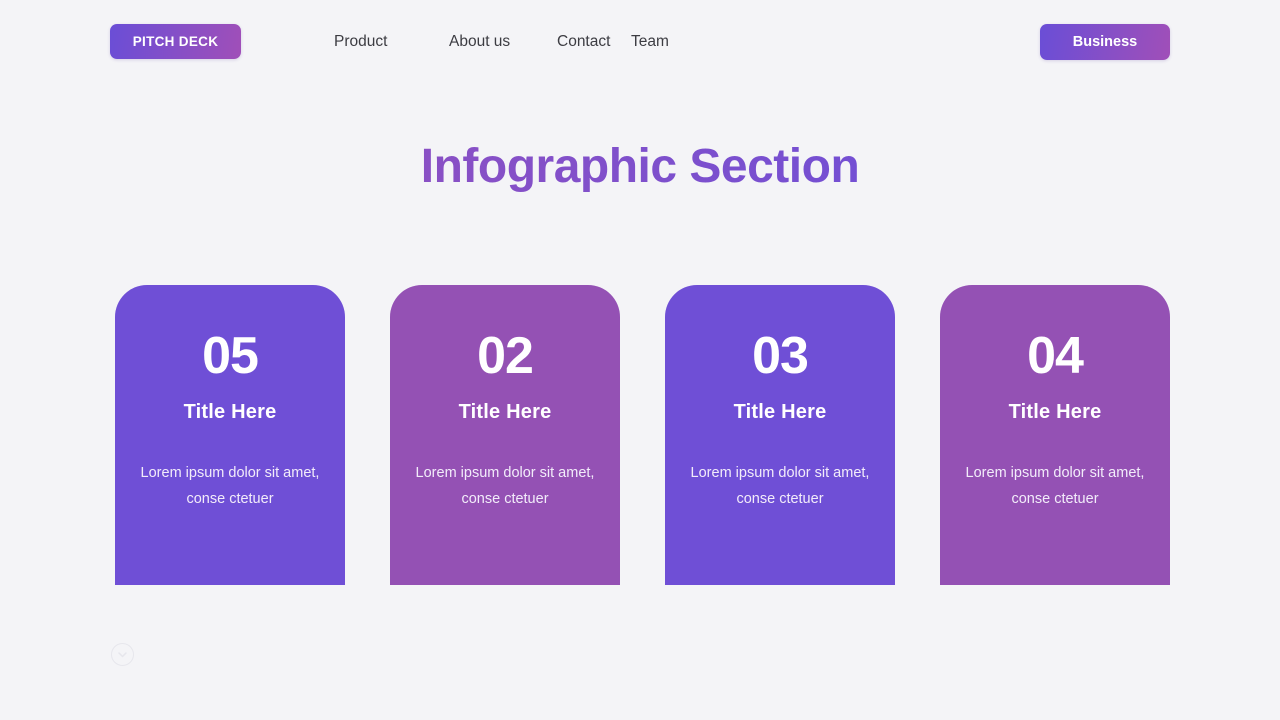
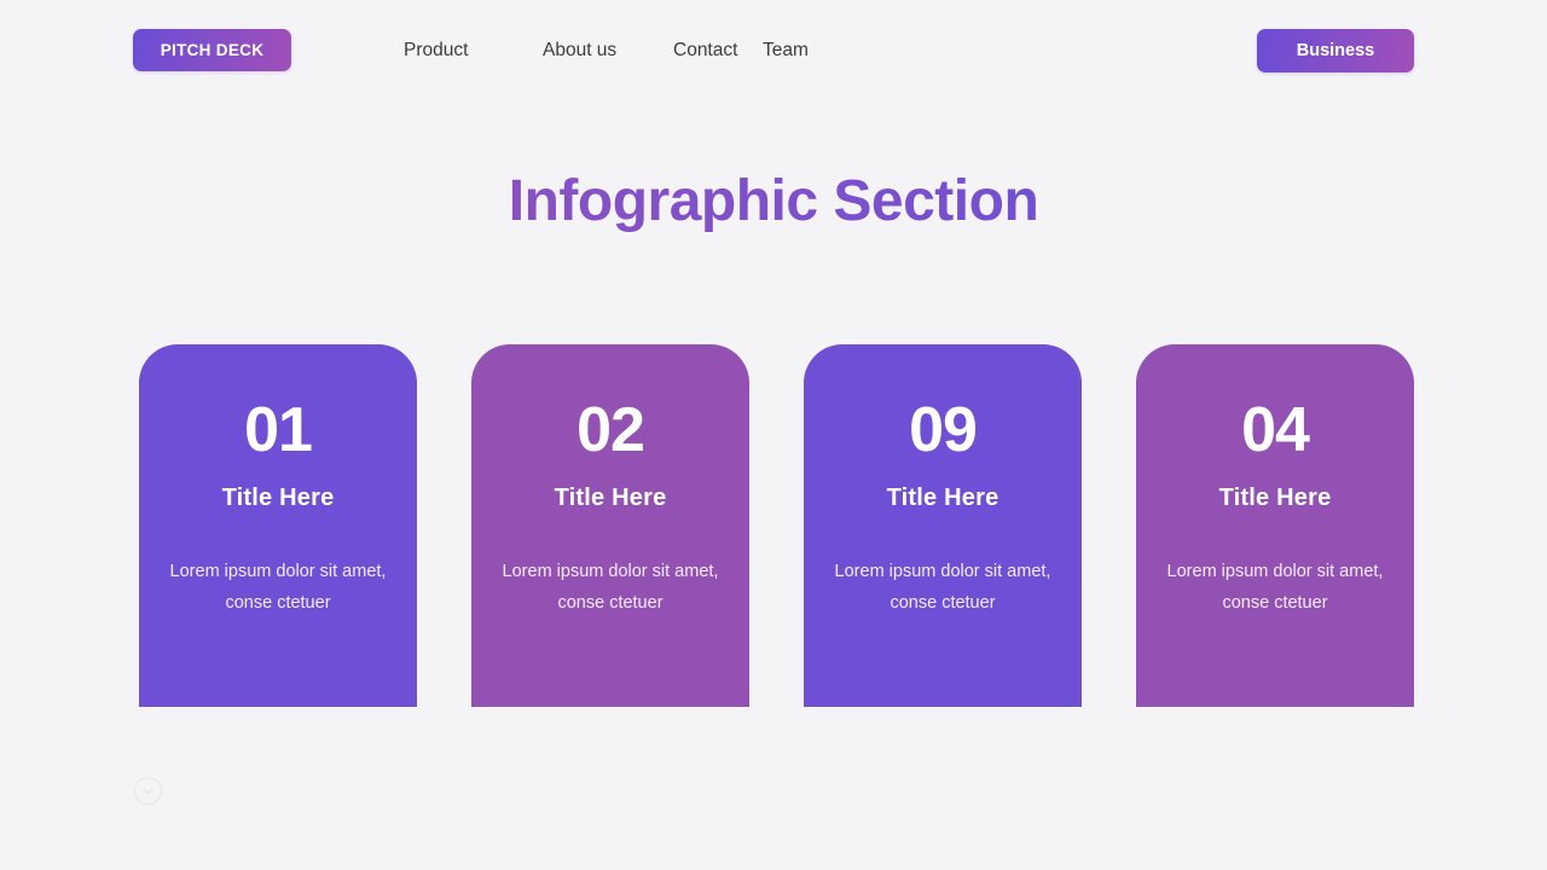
  PITCH DECK
  Product
  About us
  Contact
  Team
  Business
  Infographic Section
- 05
+ 01
  Title Here
  Lorem ipsum dolor sit amet, conse ctetuer
  02
  Title Here
  Lorem ipsum dolor sit amet, conse ctetuer
- 03
+ 09
  Title Here
  Lorem ipsum dolor sit amet, conse ctetuer
  04
  Title Here
  Lorem ipsum dolor sit amet, conse ctetuer
